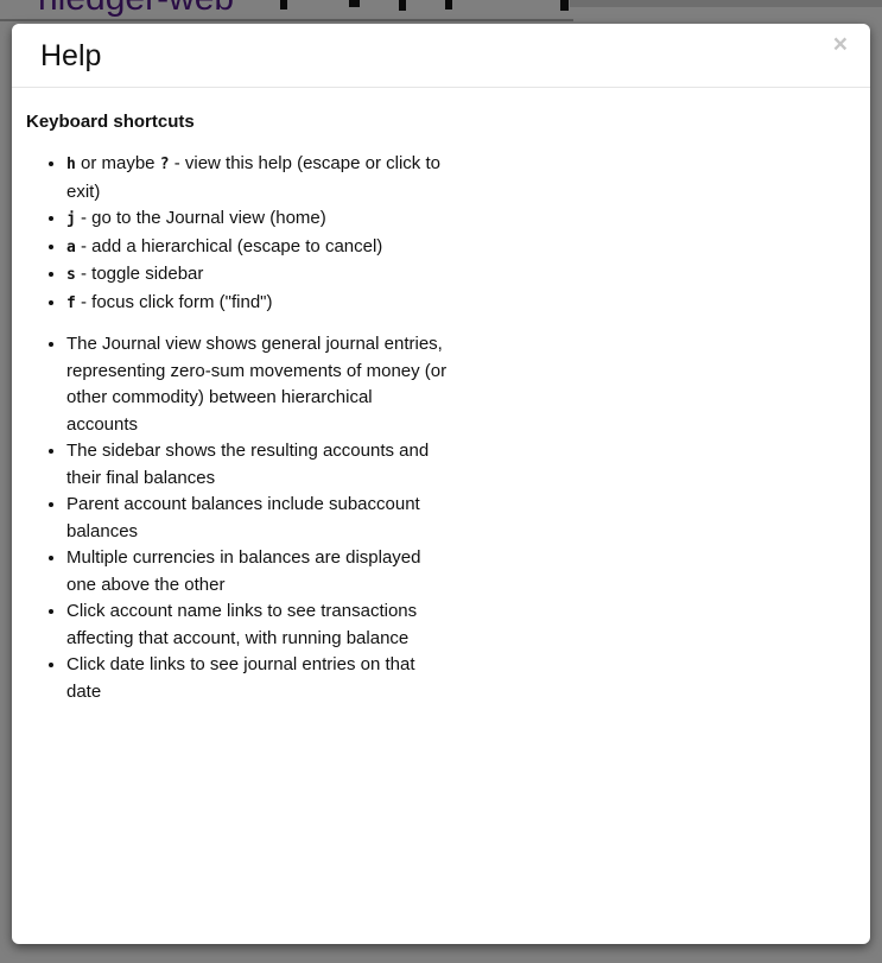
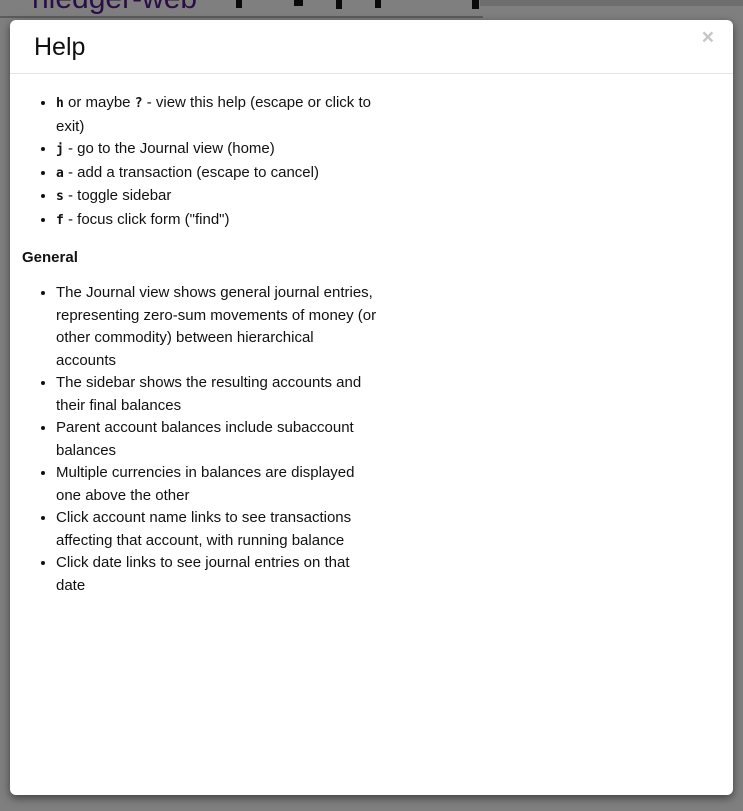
  ×
  Help
- Keyboard shortcuts
  h or maybe ? - view this help (escape or click to exit)
  j - go to the Journal view (home)
- a - add a hierarchical (escape to cancel)
+ a - add a transaction (escape to cancel)
  s - toggle sidebar
  f - focus click form ("find")
+ General
  The Journal view shows general journal entries, representing zero-sum movements of money (or other commodity) between hierarchical accounts
  The sidebar shows the resulting accounts and their final balances
  Parent account balances include subaccount balances
  Multiple currencies in balances are displayed one above the other
  Click account name links to see transactions affecting that account, with running balance
  Click date links to see journal entries on that date
